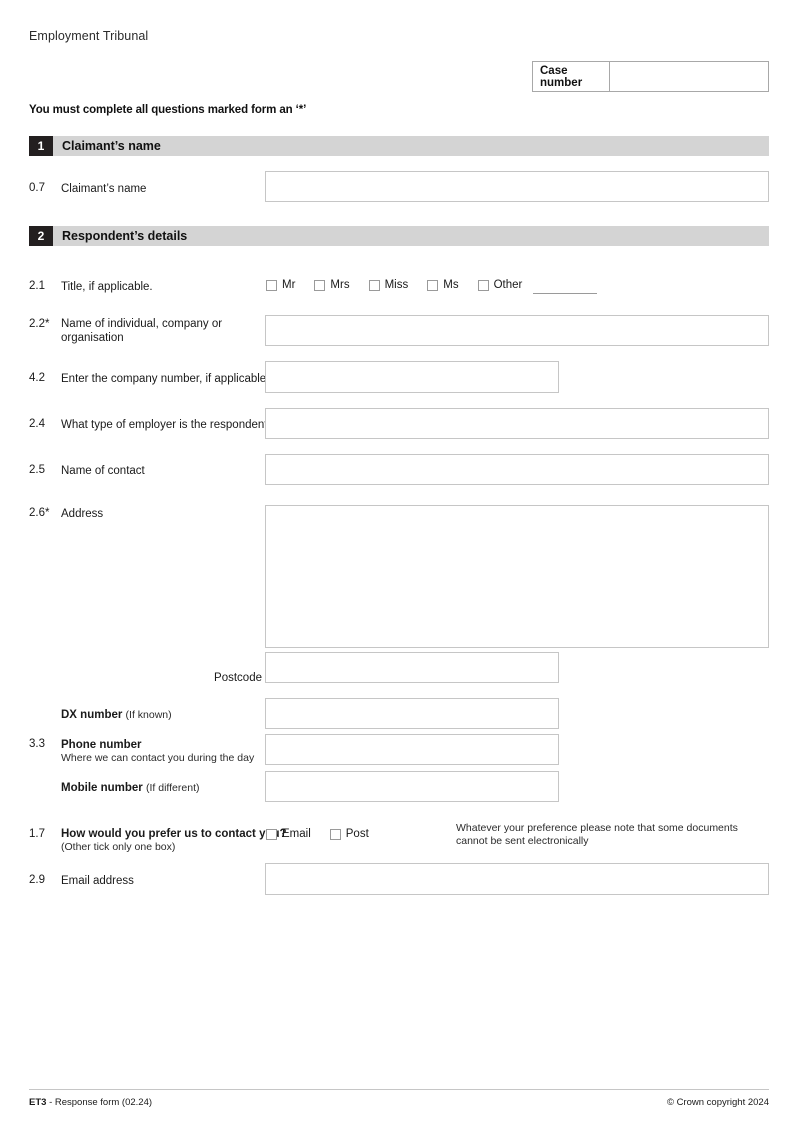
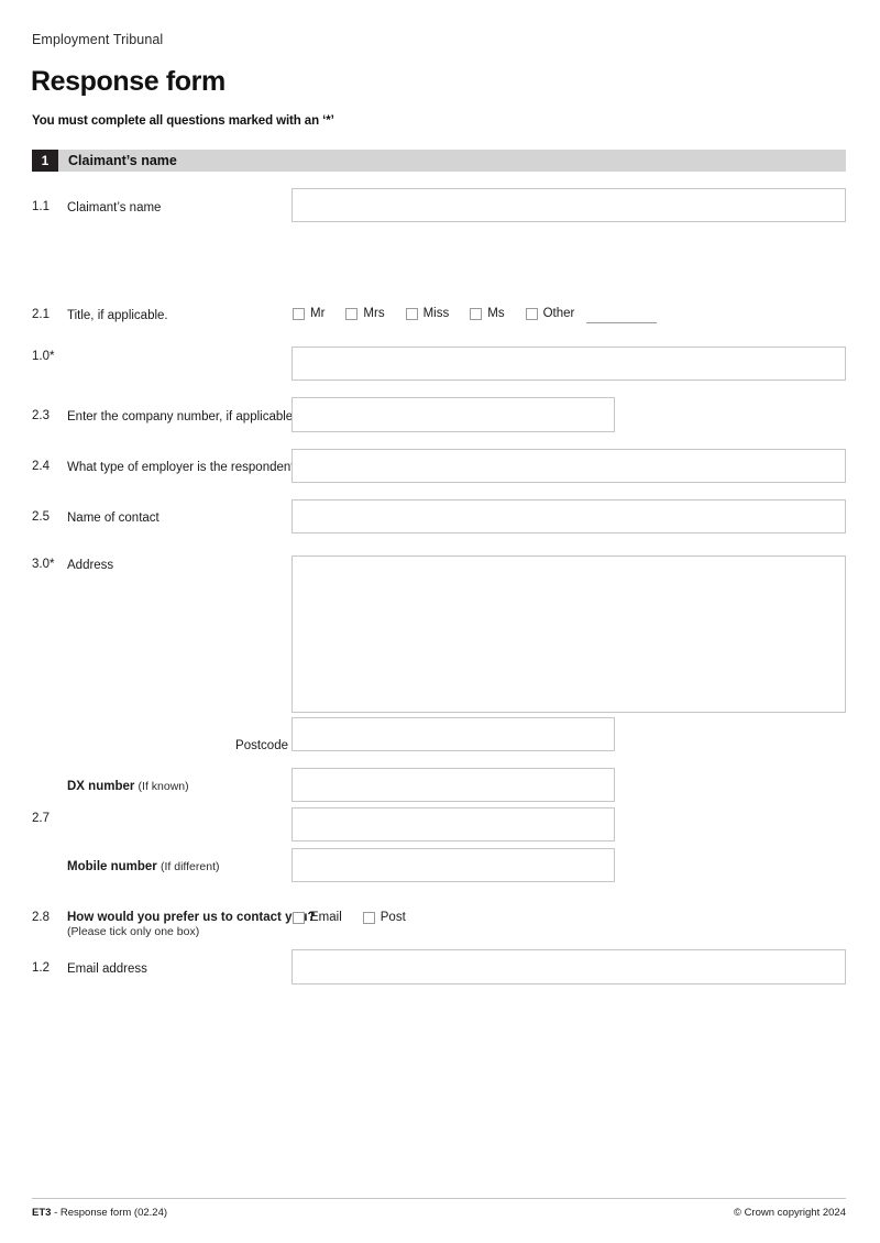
  Employment Tribunal
+ Response form
- You must complete all questions marked form an ‘*’
+ You must complete all questions marked with an ‘*’
- Case number
  1
  Claimant’s name
- 0.7
+ 1.1
  Claimant’s name
- 2
- Respondent’s details
  2.1
  Title, if applicable.
  Mr
  Mrs
  Miss
  Ms
  Other
- 2.2*
+ 1.0*
- Name of individual, company or
- organisation
- 4.2
+ 2.3
  Enter the company number, if applicable
  2.4
  What type of employer is the responden
  2.5
  Name of contact
- 2.6*
+ 3.0*
  Address
  Postcode
  DX number (If known)
- 3.3
+ 2.7
- Phone number
- Where we can contact you during the day
  Mobile number (If different)
- 1.7
+ 2.8
  How would you prefer us to contact y?
- (Other tick only one box)
+ (Please tick only one box)
  Email
  Post
- Whatever your preference please note that some documents
- cannot be sent electronically
- 2.9
+ 1.2
  Email address
  ET3 - Response form (02.24)
  © Crown copyright 2024
